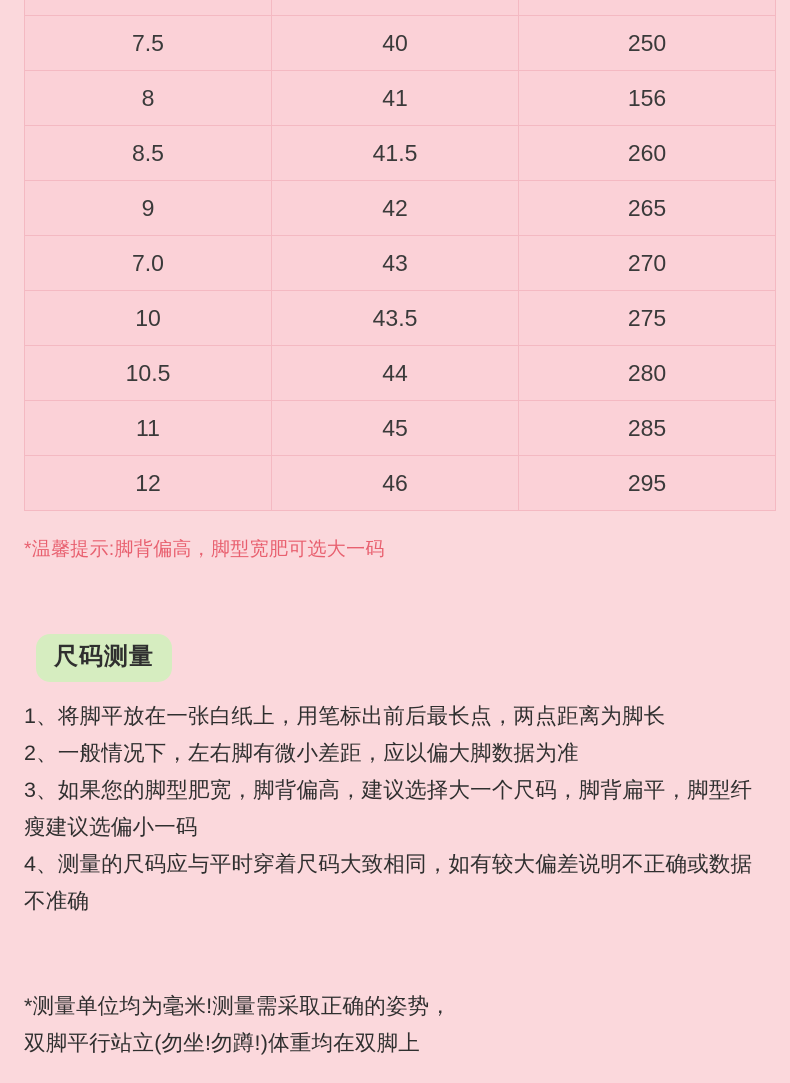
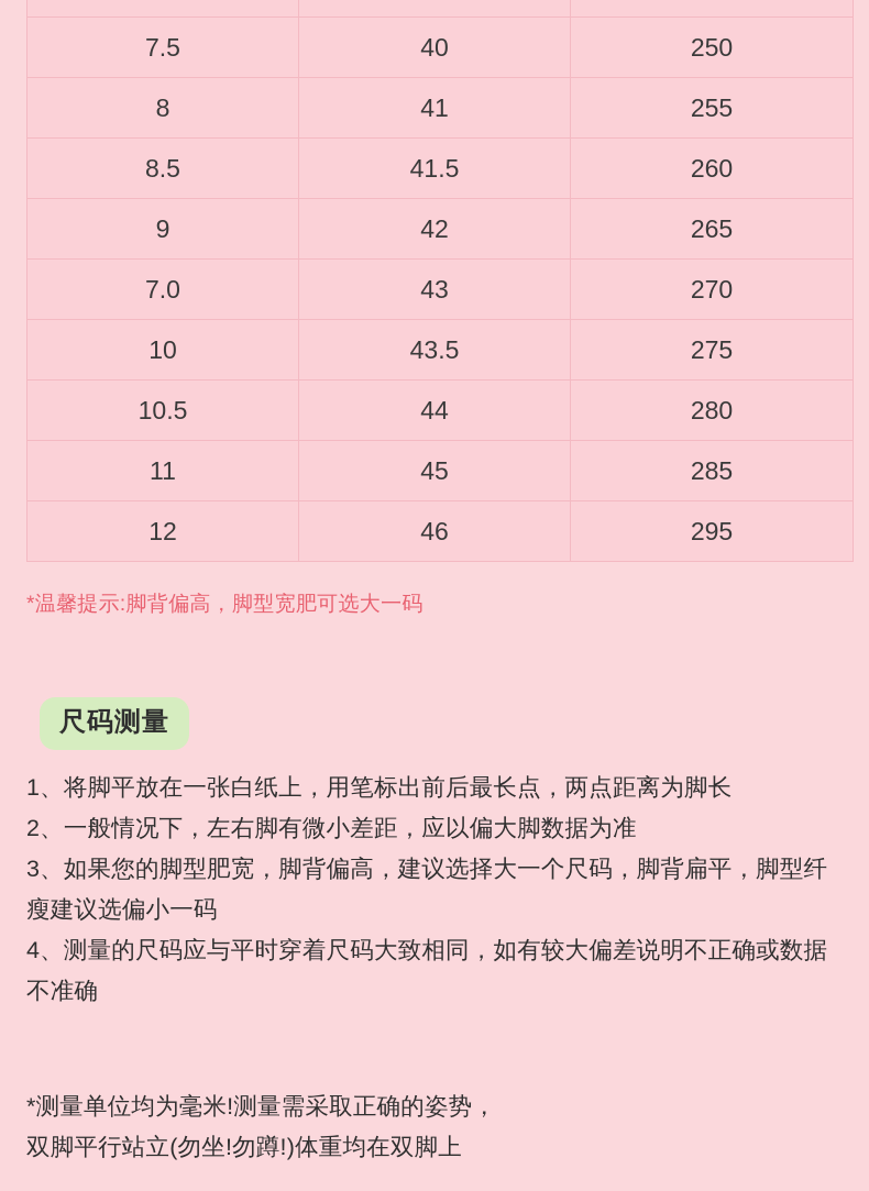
  7.5	40	250
- 8	41	156
+ 8	41	255
  8.5	41.5	260
  9	42	265
  7.0	43	270
  10	43.5	275
  10.5	44	280
  11	45	285
  12	46	295
  *温馨提示:脚背偏高，脚型宽肥可选大一码
  尺码测量
  1、将脚平放在一张白纸上，用笔标出前后最长点，两点距离为脚长
  2、一般情况下，左右脚有微小差距，应以偏大脚数据为准
  3、如果您的脚型肥宽，脚背偏高，建议选择大一个尺码，脚背扁平，脚型纤瘦建议选偏小一码
  4、测量的尺码应与平时穿着尺码大致相同，如有较大偏差说明不正确或数据不准确
  *测量单位均为毫米!测量需采取正确的姿势，
  双脚平行站立(勿坐!勿蹲!)体重均在双脚上
